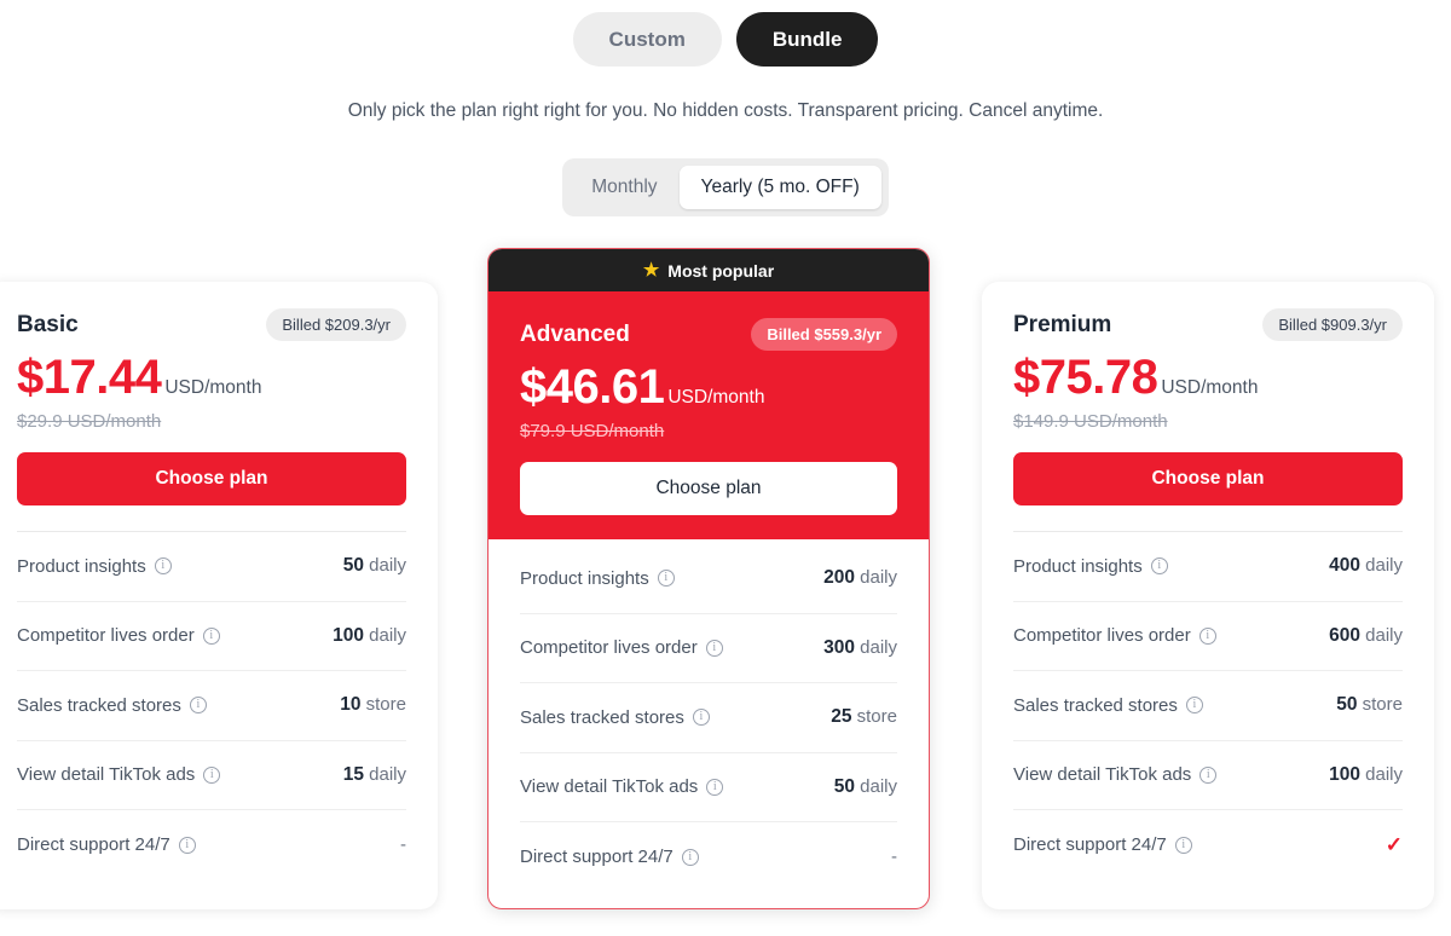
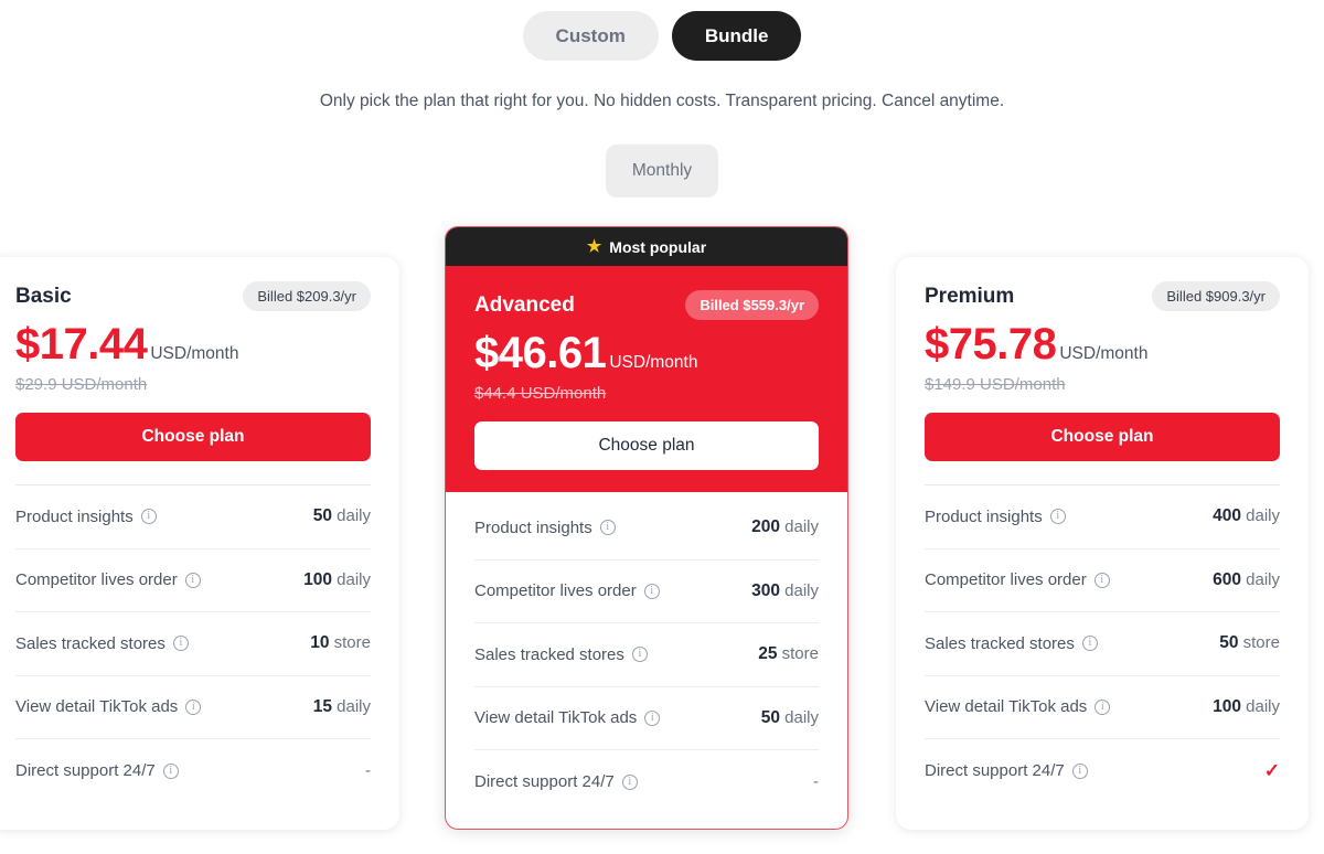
  Custom
  Bundle
- Only pick the plan right right for you. No hidden costs. Transparent pricing. Cancel anytime.
+ Only pick the plan that right for you. No hidden costs. Transparent pricing. Cancel anytime.
  Monthly
- Yearly (5 mo. OFF)
  Basic
  Billed $209.3/yr
  $17.44
  USD/month
  $29.9 USD/month
  Choose plan
  Product insights
  i
  50 daily
  Competitor lives order
  i
  100 daily
  Sales tracked stores
  i
  10 store
  View detail TikTok ads
  i
  15 daily
  Direct support 24/7
  i
  -
  ★
  Most popular
  Advanced
  Billed $559.3/yr
  $46.61
  USD/month
- $79.9 USD/month
+ $44.4 USD/month
  Choose plan
  Product insights
  i
  200 daily
  Competitor lives order
  i
  300 daily
  Sales tracked stores
  i
  25 store
  View detail TikTok ads
  i
  50 daily
  Direct support 24/7
  i
  -
  Premium
  Billed $909.3/yr
  $75.78
  USD/month
  $149.9 USD/month
  Choose plan
  Product insights
  i
  400 daily
  Competitor lives order
  i
  600 daily
  Sales tracked stores
  i
  50 store
  View detail TikTok ads
  i
  100 daily
  Direct support 24/7
  i
  ✓
